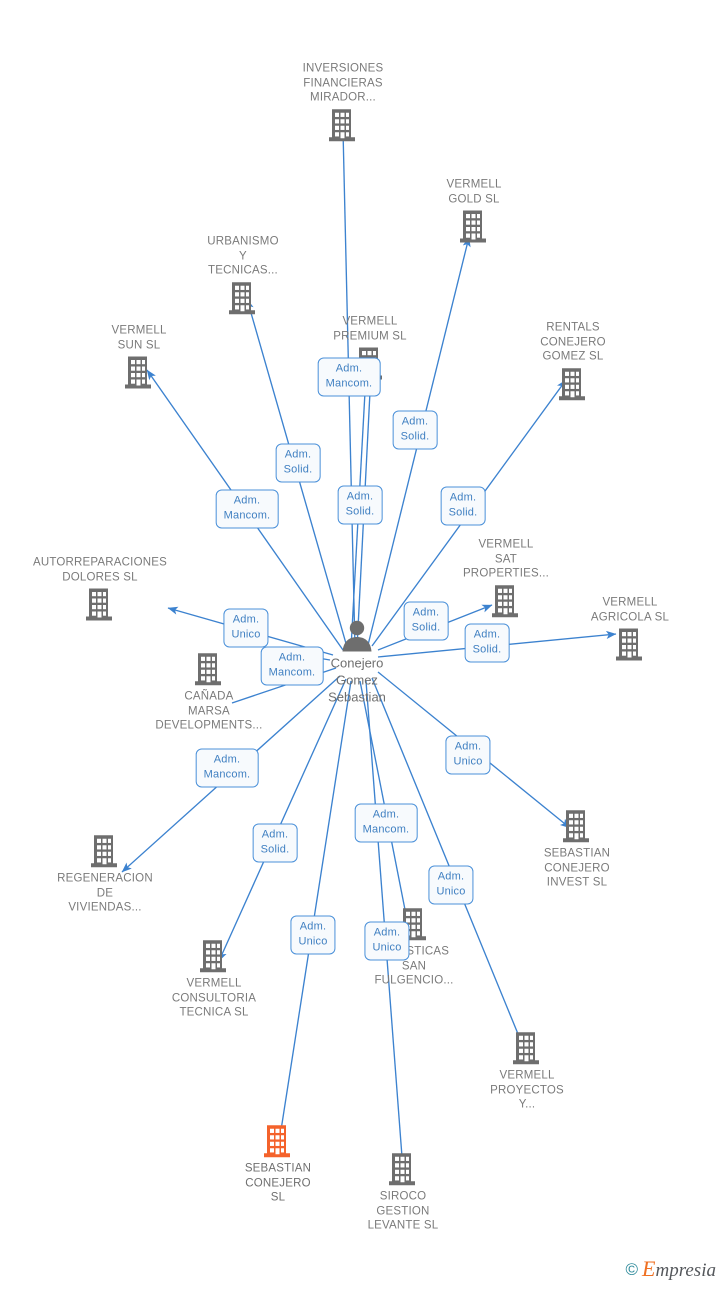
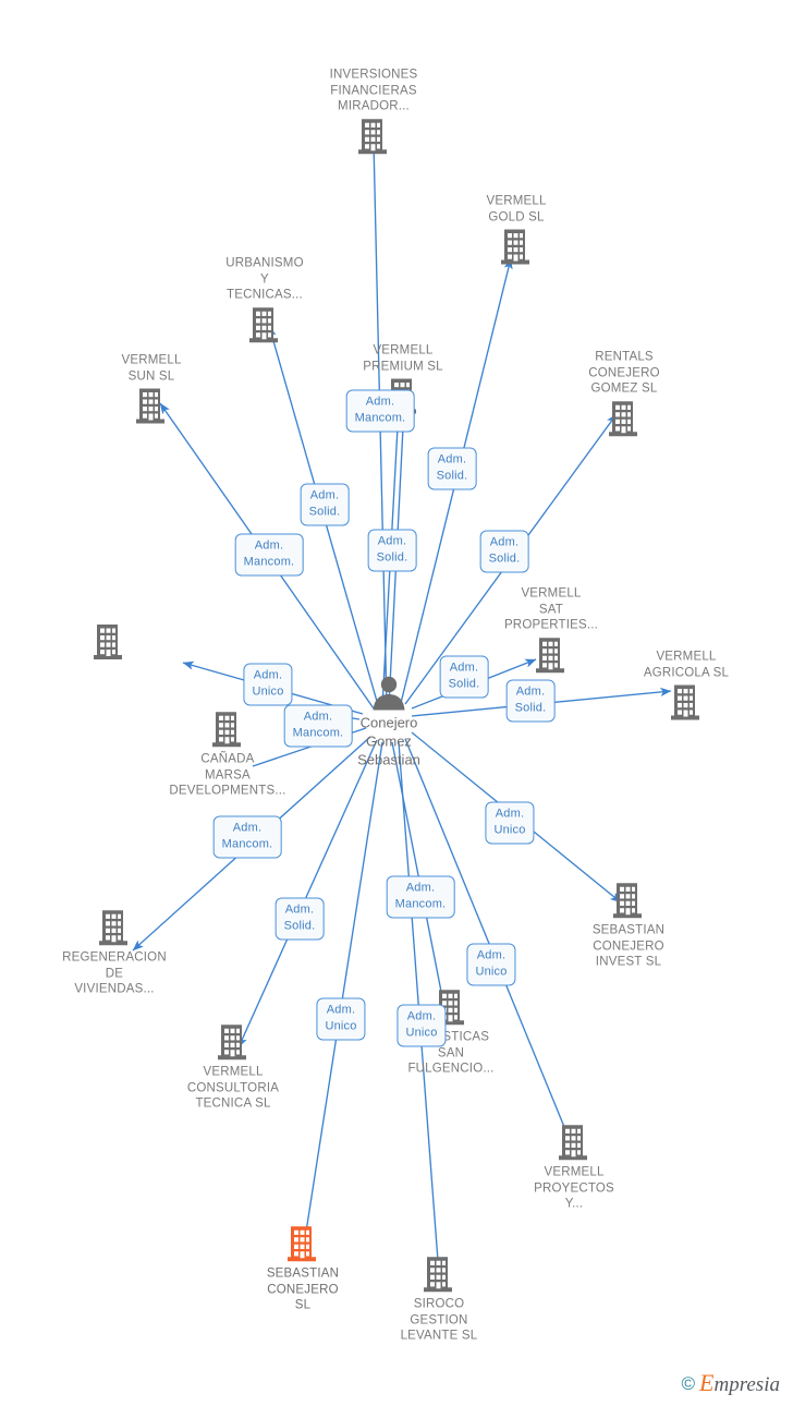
  Conejero
  Gomez
  Sebastian
  INVERSIONES
  FINANCIERAS
  MIRADOR...
  VERMELL
  GOLD SL
  URBANISMO
  Y
  TECNICAS...
  VERMELL
  PREMIUM SL
  RENTALS
  CONEJERO
  GOMEZ SL
  VERMELL
  SUN SL
- AUTORREPARACIONES
- DOLORES SL
  VERMELL
  SAT
  PROPERTIES...
  VERMELL
  AGRICOLA SL
  CAÑADA
  MARSA
  DEVELOPMENTS...
  REGENERACION
  DE
  VIVIENDAS...
  SEBASTIAN
  CONEJERO
  INVEST SL
  VERMELL
  CONSULTORIA
  TECNICA SL
  SAN
  FULGENCIO...
  VERMELL
  PROYECTOS
  Y...
  SEBASTIAN
  CONEJERO
  SL
  SIROCO
  GESTION
  LEVANTE SL
  Adm.
  Solid.
  Adm.
  Solid.
  Adm.
  Mancom.
  Adm.
  Solid.
  Adm.
  Solid.
  Adm.
  Mancom.
  Adm.
  Unico
  Adm.
  Solid.
  Adm.
  Solid.
  Adm.
  Mancom.
  Adm.
  Mancom.
  Adm.
  Unico
  Adm.
  Solid.
  Adm.
  Mancom.
  Adm.
  Unico
  Adm.
  Unico
  Adm.
  Unico
  ©
  Empresia
